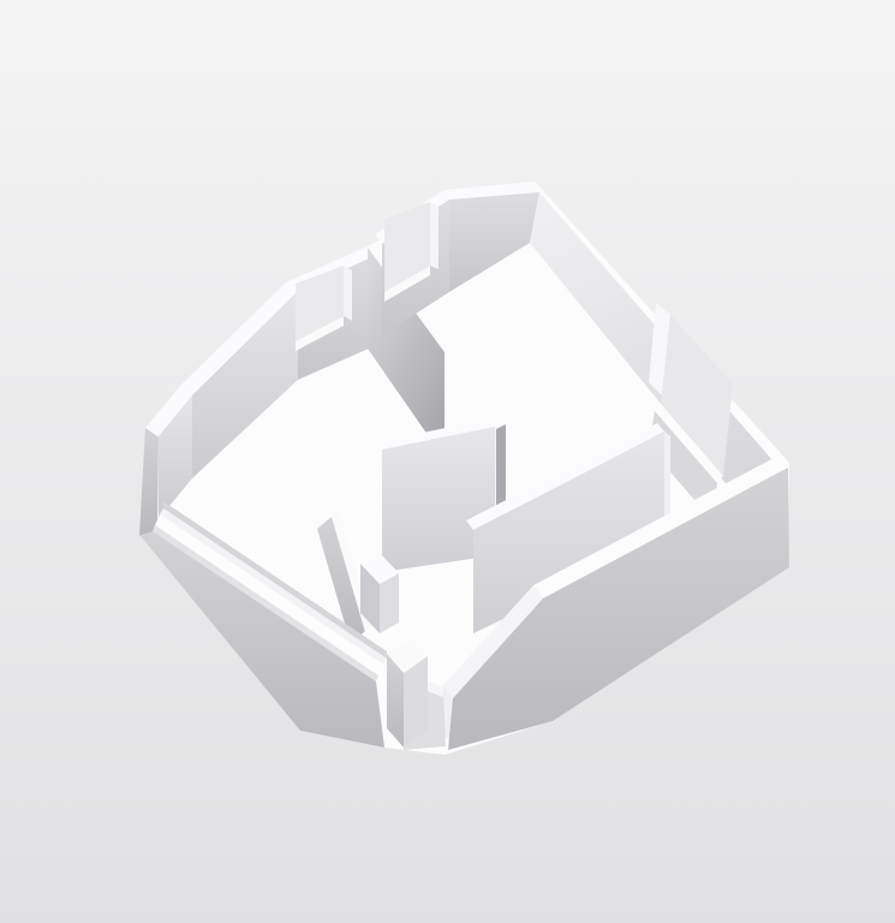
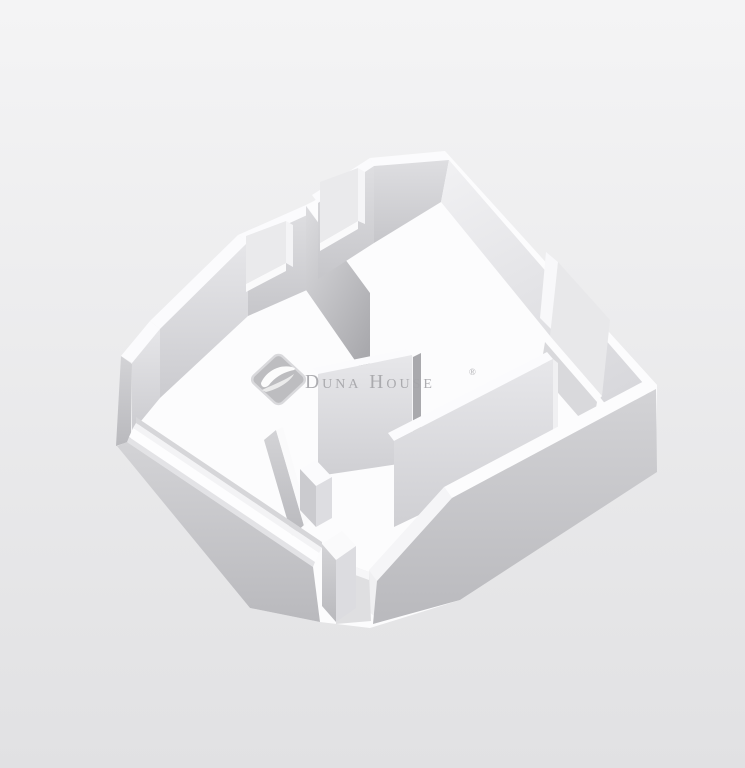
+ Duna House
+ ®
